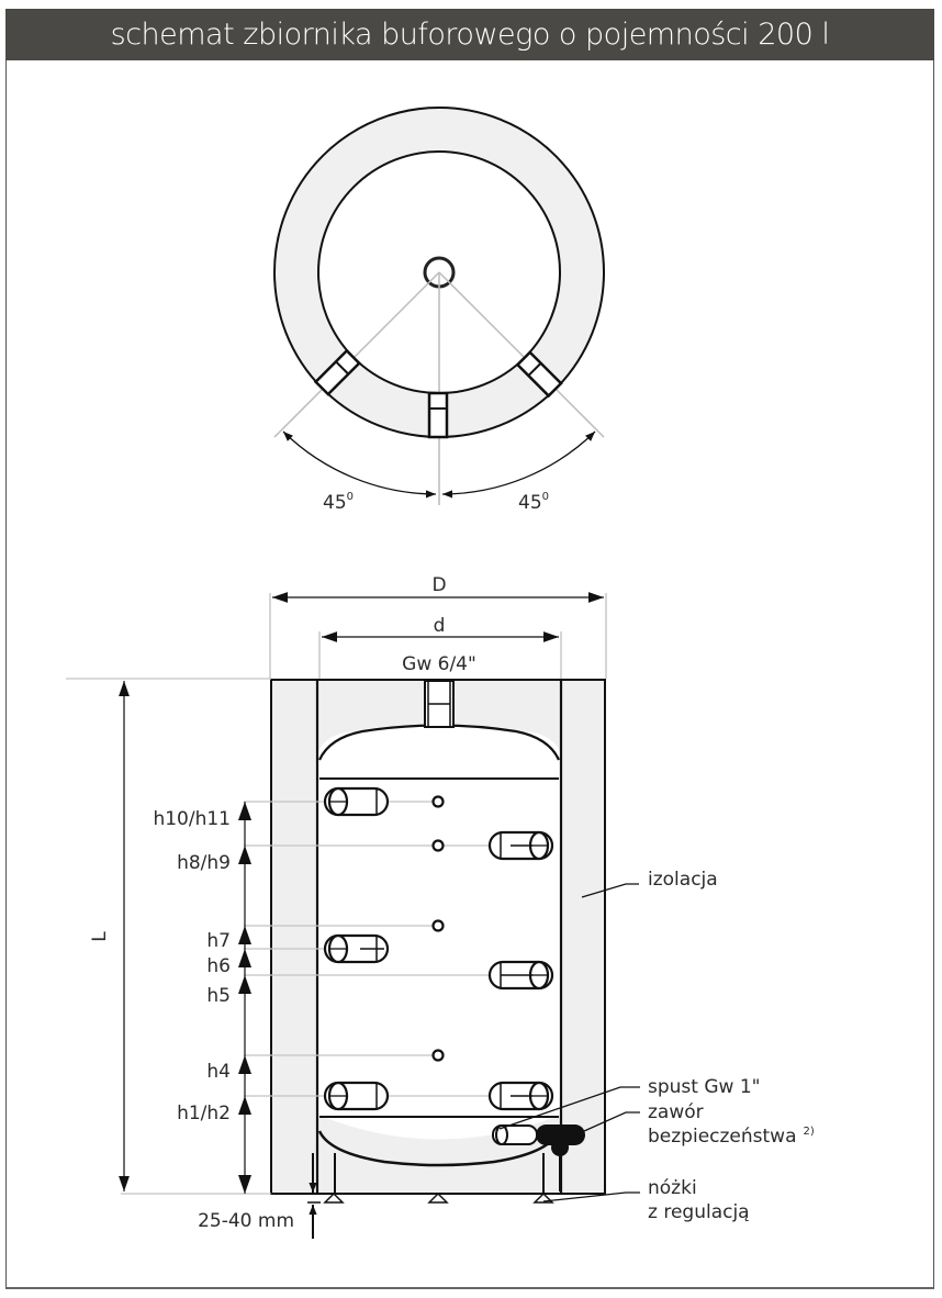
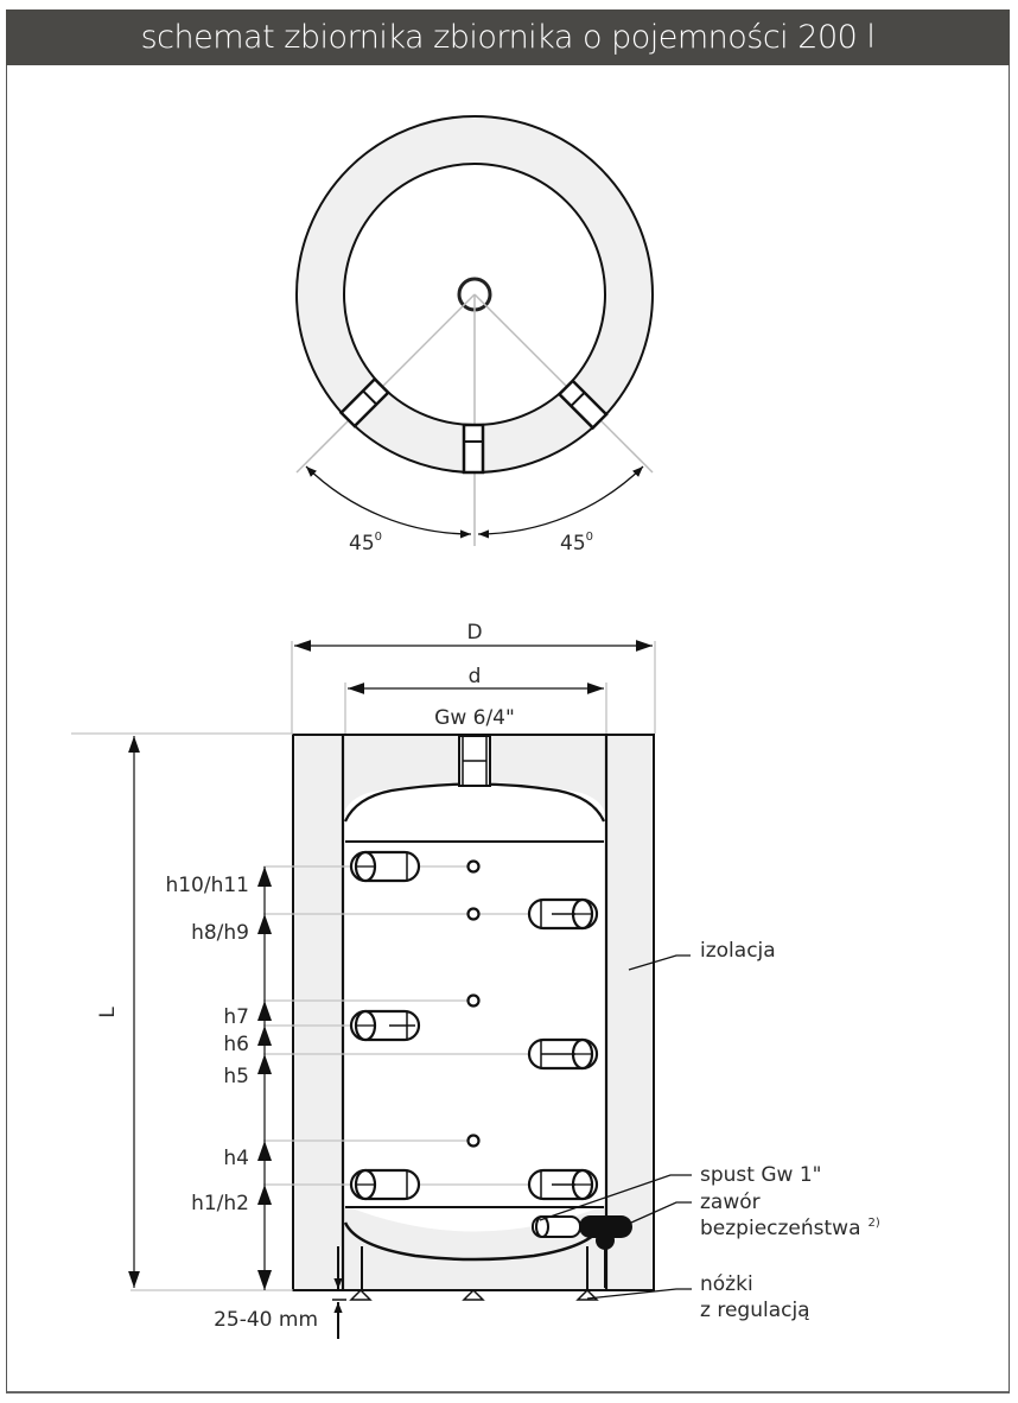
- schemat zbiornika buforowego o pojemności 200 l
+ schemat zbiornika zbiornika o pojemności 200 l
  450
  450
  D
  d
  Gw 6/4"
  h10/h11
  h8/h9
  h7
  h6
  h5
  h4
  h1/h2
  25-40 mm
  izolacja
  spust Gw 1"
  zawór
  bezpieczeństwa 2)
  nóżki
  z regulacją
